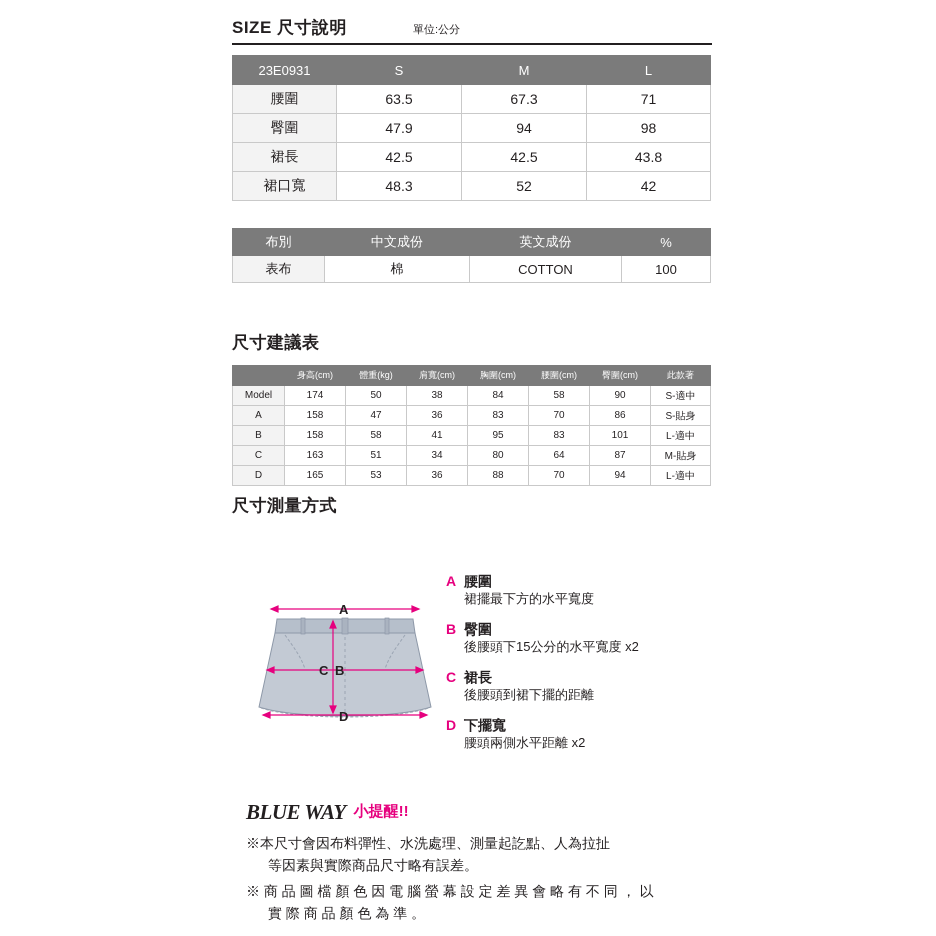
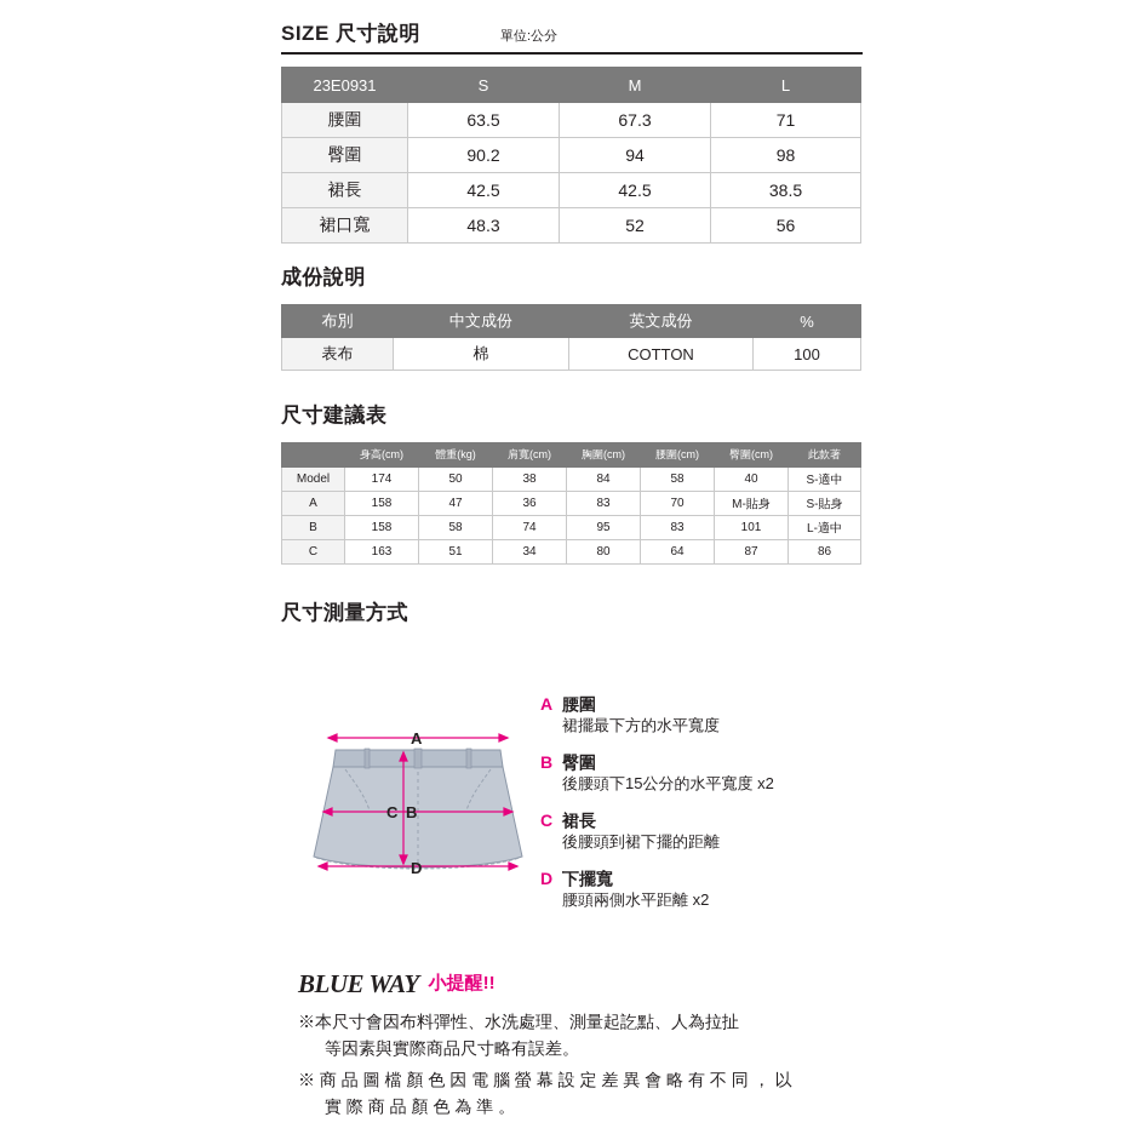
  SIZE 尺寸說明
  單位:公分
  23E0931	S	M	L
  腰圍	63.5	67.3	71
- 臀圍	47.9	94	98
+ 臀圍	90.2	94	98
- 裙長	42.5	42.5	43.8
+ 裙長	42.5	42.5	38.5
- 裙口寬	48.3	52	42
+ 裙口寬	48.3	52	56
+ 成份說明
  布別	中文成份	英文成份	%
  表布	棉	COTTON	100
  尺寸建議表
  	身高(cm)	體重(kg)	肩寬(cm)	胸圍(cm)	腰圍(cm)	臀圍(cm)	此款著
- Model	174	50	38	84	58	90	S-適中
+ Model	174	50	38	84	58	40	S-適中
- A	158	47	36	83	70	86	S-貼身
+ A	158	47	36	83	70	M-貼身	S-貼身
- B	158	58	41	95	83	101	L-適中
+ B	158	58	74	95	83	101	L-適中
- C	163	51	34	80	64	87	M-貼身
+ C	163	51	34	80	64	87	86
- D	165	53	36	88	70	94	L-適中
  尺寸測量方式
  A
  B
  C
  D
  A
  腰圍
  裙擺最下方的水平寬度
  B
  臀圍
  後腰頭下15公分的水平寬度 x2
  C
  裙長
  後腰頭到裙下擺的距離
  D
  下擺寬
  腰頭兩側水平距離 x2
  BLUE WAY
  小提醒!!
  ※本尺寸會因布料彈性、水洗處理、測量起訖點、人為拉扯
  等因素與實際商品尺寸略有誤差。
  ※ 商 品 圖 檔 顏 色 因 電 腦 螢 幕 設 定 差 異 會 略 有 不 同 ， 以
  實 際 商 品 顏 色 為 準 。
